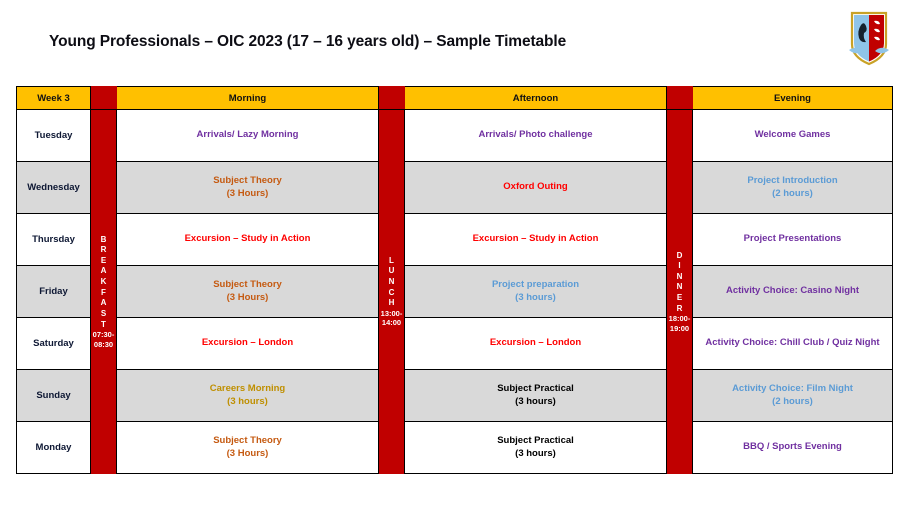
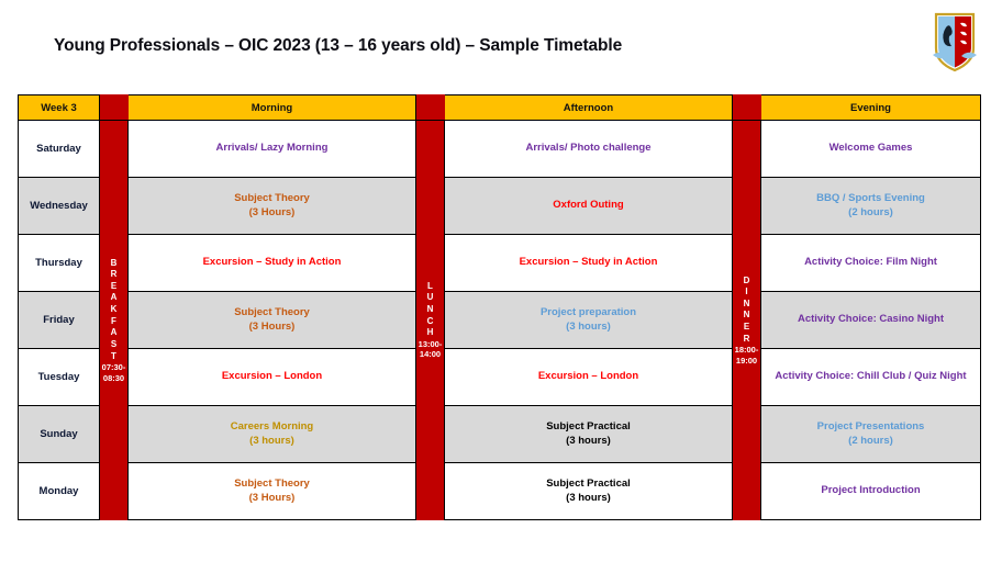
- Young Professionals – OIC 2023 (17 – 16 years old) – Sample Timetable
+ Young Professionals – OIC 2023 (13 – 16 years old) – Sample Timetable
  Week 3		Morning		Afternoon		Evening
- Tuesday	BREAKFAST07:30-08:30	Arrivals/ Lazy Morning	LUNCH13:00-14:00	Arrivals/ Photo challenge	DINNER18:00-19:00	Welcome Games
+ Saturday	BREAKFAST07:30-08:30	Arrivals/ Lazy Morning	LUNCH13:00-14:00	Arrivals/ Photo challenge	DINNER18:00-19:00	Welcome Games
- Wednesday	Subject Theory(3 Hours)	Oxford Outing	Project Introduction(2 hours)
+ Wednesday	Subject Theory(3 Hours)	Oxford Outing	BBQ / Sports Evening(2 hours)
- Thursday	Excursion – Study in Action	Excursion – Study in Action	Project Presentations
+ Thursday	Excursion – Study in Action	Excursion – Study in Action	Activity Choice: Film Night
  Friday	Subject Theory(3 Hours)	Project preparation(3 hours)	Activity Choice: Casino Night
- Saturday	Excursion – London	Excursion – London	Activity Choice: Chill Club / Quiz Night
+ Tuesday	Excursion – London	Excursion – London	Activity Choice: Chill Club / Quiz Night
- Sunday	Careers Morning(3 hours)	Subject Practical(3 hours)	Activity Choice: Film Night(2 hours)
+ Sunday	Careers Morning(3 hours)	Subject Practical(3 hours)	Project Presentations(2 hours)
- Monday	Subject Theory(3 Hours)	Subject Practical(3 hours)	BBQ / Sports Evening
+ Monday	Subject Theory(3 Hours)	Subject Practical(3 hours)	Project Introduction
